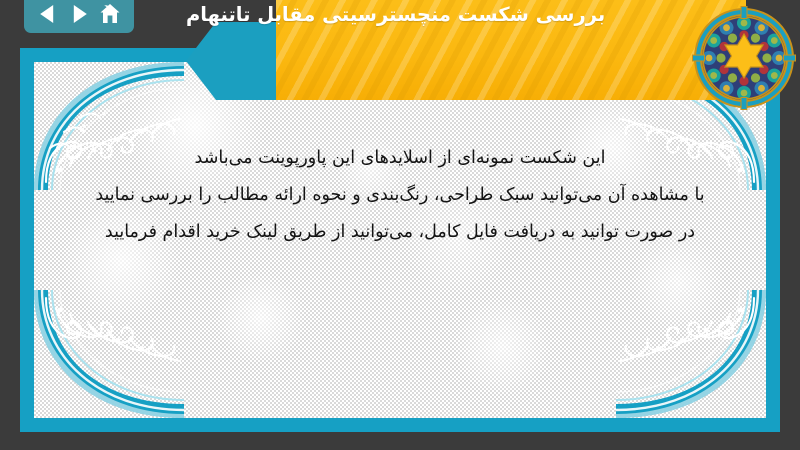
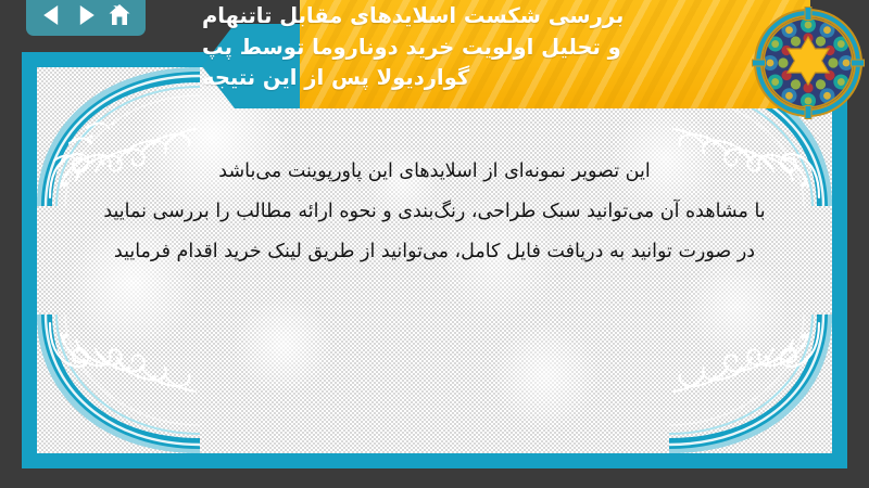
- این شکست نمونه‌ای از اسلایدهای این پاورپوینت می‌باشد
+ این تصویر نمونه‌ای از اسلایدهای این پاورپوینت می‌باشد
  با مشاهده آن میتوانید سبک طراحی، رنگ‌بندی و نحوه ارائه مطالب را بررسی نمایید
  در صورت توانید به دریافت فایل کامل، می‌توانید از طریق لینک خرید اقدام فرمایید
- بررسی شکست منچسترسیتی مقابل تاتنهام
+ بررسی شکست اسلایدهای مقابل تاتنهام
+ و تحلیل اولویت خرید دوناروما توسط پپ
+ گواردیولا پس از این نتیجه
